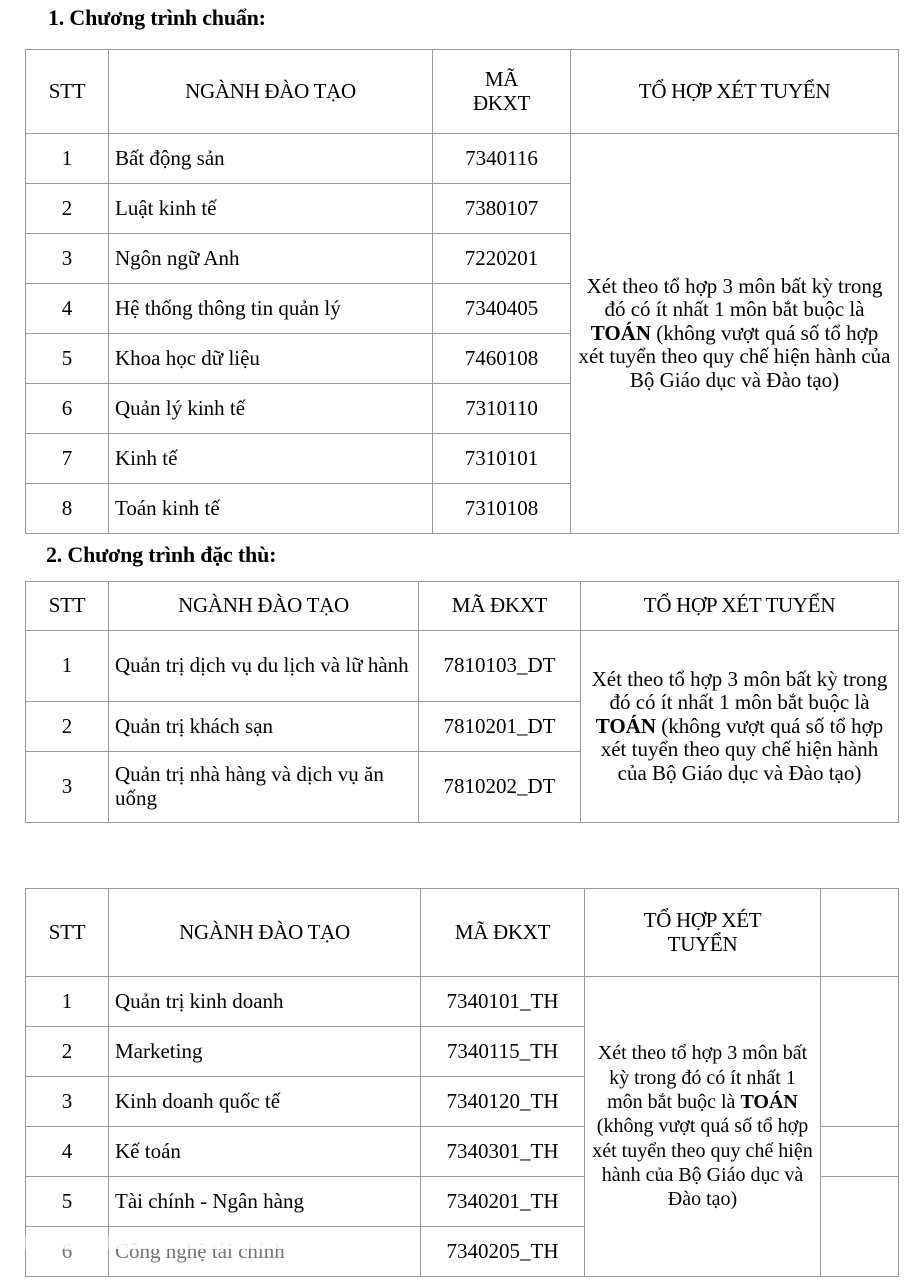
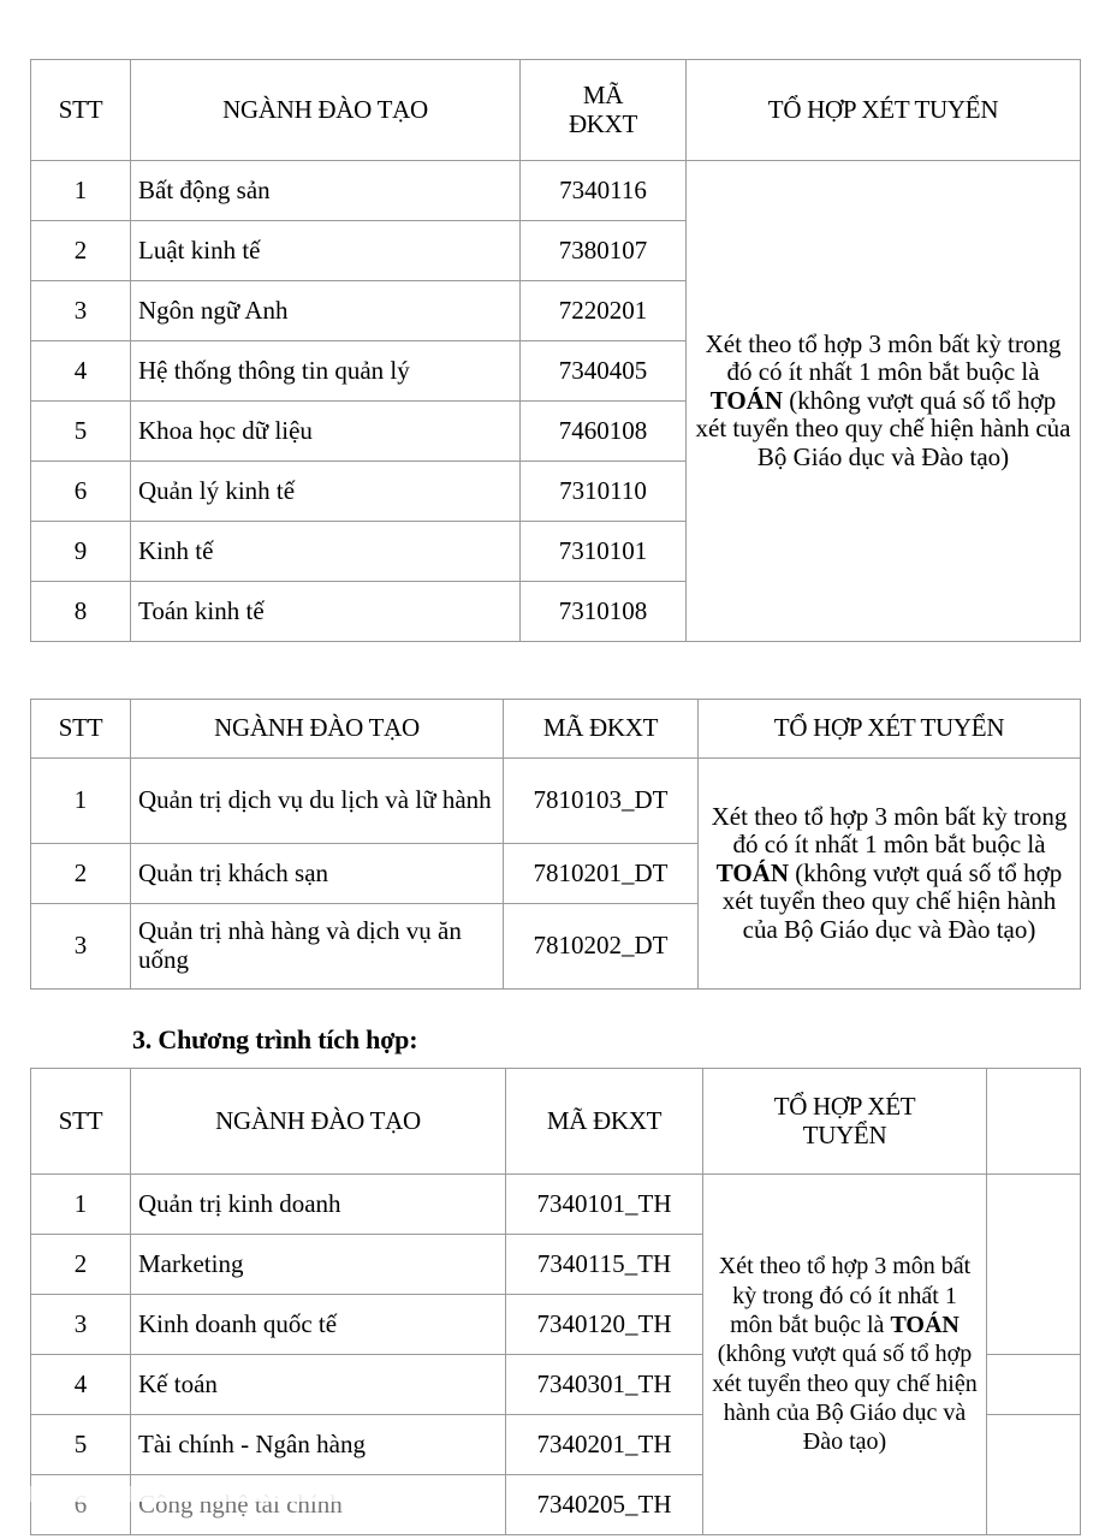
- 1. Chương trình chuẩn:
  STT	NGÀNH ĐÀO TẠO	MÃ ĐKXT	TỔ HỢP XÉT TUYỂN
  1	Bất động sản	7340116	Xét theo tổ hợp 3 môn bất kỳ trong đó có ít nhất 1 môn bắt buộc là TOÁN (không vượt quá số tổ hợp xét tuyển theo quy chế hiện hành của Bộ Giáo dục và Đào tạo)
  2	Luật kinh tế	7380107
  3	Ngôn ngữ Anh	7220201
  4	Hệ thống thông tin quản lý	7340405
  5	Khoa học dữ liệu	7460108
  6	Quản lý kinh tế	7310110
- 7	Kinh tế	7310101
+ 9	Kinh tế	7310101
  8	Toán kinh tế	7310108
- 2. Chương trình đặc thù:
  STT	NGÀNH ĐÀO TẠO	MÃ ĐKXT	TỔ HỢP XÉT TUYỂN
  1	Quản trị dịch vụ du lịch và lữ hành	7810103_DT	Xét theo tổ hợp 3 môn bất kỳ trong đó có ít nhất 1 môn bắt buộc là TOÁN (không vượt quá số tổ hợp xét tuyển theo quy chế hiện hành của Bộ Giáo dục và Đào tạo)
  2	Quản trị khách sạn	7810201_DT
  3	Quản trị nhà hàng và dịch vụ ăn uống	7810202_DT
+ 3. Chương trình tích hợp:
  STT	NGÀNH ĐÀO TẠO	MÃ ĐKXT	TỔ HỢP XÉT TUYỂN
  1	Quản trị kinh doanh	7340101_TH	Xét theo tổ hợp 3 môn bất kỳ trong đó có ít nhất 1 môn bắt buộc là TOÁN (không vượt quá số tổ hợp xét tuyển theo quy chế hiện hành của Bộ Giáo dục và Đào tạo)
  2	Marketing	7340115_TH
  3	Kinh doanh quốc tế	7340120_TH
  4	Kế toán	7340301_TH
  5	Tài chính - Ngân hàng	7340201_TH
  6	Công nghệ tài chính	7340205_TH
